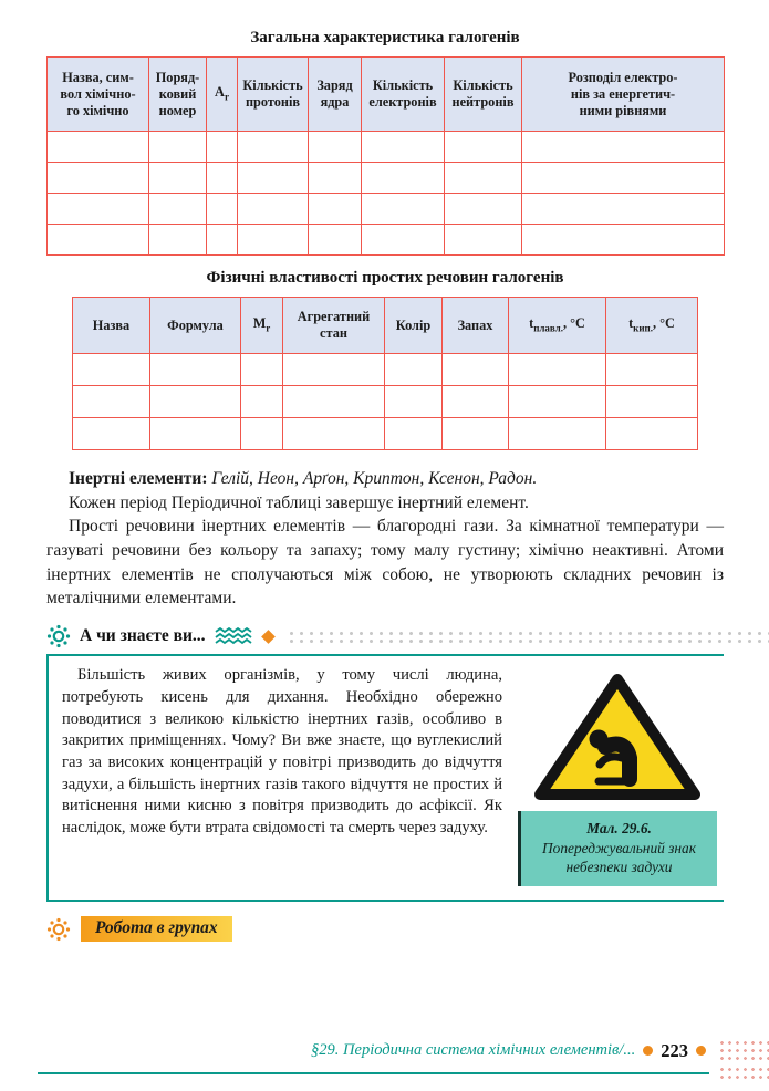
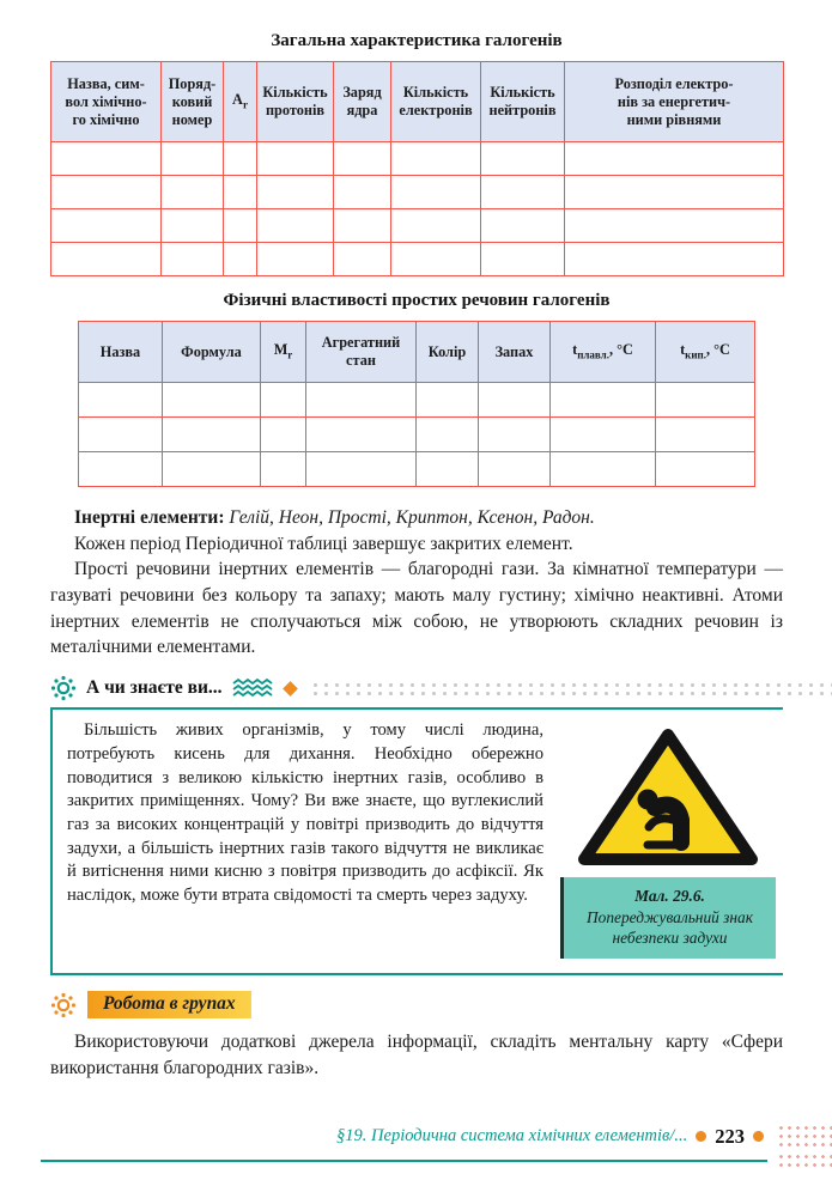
  Загальна характеристика галогенів
  Назва, сим- вол хімічно- го хімічно	Поряд- ковий номер	Ar	Кількість протонів	Заряд ядра	Кількість електронів	Кількість нейтронів	Розподіл електро- нів за енергетич- ними рівнями
  Фізичні властивості простих речовин галогенів
  Назва	Формула	Mr	Агрегатний стан	Колір	Запах	tплавл., °С	tкип., °С
- Інертні елементи: Гелій, Неон, Арґон, Криптон, Ксенон, Радон.
+ Інертні елементи: Гелій, Неон, Прості, Криптон, Ксенон, Радон.
- Кожен період Періодичної таблиці завершує інертний елемент.
+ Кожен період Періодичної таблиці завершує закритих елемент.
- Прості речовини інертних елементів — благородні гази. За кімнатної температури — газуваті речовини без кольору та запаху; тому малу густину; хімічно неактивні. Атоми інертних елементів не сполучаються між собою, не утворюють складних речовин із металічними елементами.
+ Прості речовини інертних елементів — благородні гази. За кімнатної температури — газуваті речовини без кольору та запаху; мають малу густину; хімічно неактивні. Атоми інертних елементів не сполучаються між собою, не утворюють складних речовин із металічними елементами.
  А чи знаєте ви...
- Більшість живих організмів, у тому числі людина, потребують кисень для дихання. Необхідно обережно поводитися з великою кількістю інертних газів, особливо в закритих приміщеннях. Чому? Ви вже знаєте, що вуглекислий газ за високих концентрацій у повітрі призводить до відчуття задухи, а більшість інертних газів такого відчуття не простих й витіснення ними кисню з повітря призводить до асфіксії. Як наслідок, може бути втрата свідомості та смерть через задуху.
+ Більшість живих організмів, у тому числі людина, потребують кисень для дихання. Необхідно обережно поводитися з великою кількістю інертних газів, особливо в закритих приміщеннях. Чому? Ви вже знаєте, що вуглекислий газ за високих концентрацій у повітрі призводить до відчуття задухи, а більшість інертних газів такого відчуття не викликає й витіснення ними кисню з повітря призводить до асфіксії. Як наслідок, може бути втрата свідомості та смерть через задуху.
  Мал. 29.6. Попереджувальний знак небезпеки задухи
  Робота в групах
+ Використовуючи додаткові джерела інформації, складіть ментальну карту «Сфери використання благородних газів».
- §29. Періодична система хімічних елементів/...
+ §19. Періодична система хімічних елементів/...
  223
